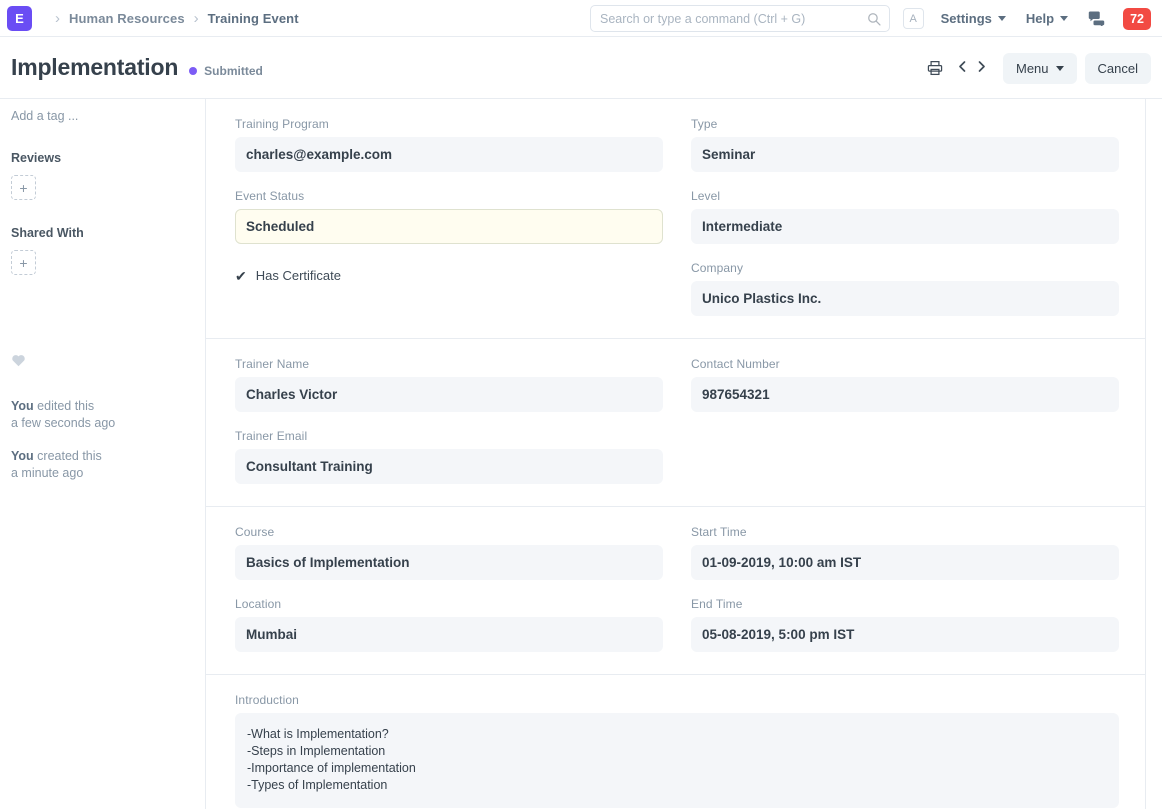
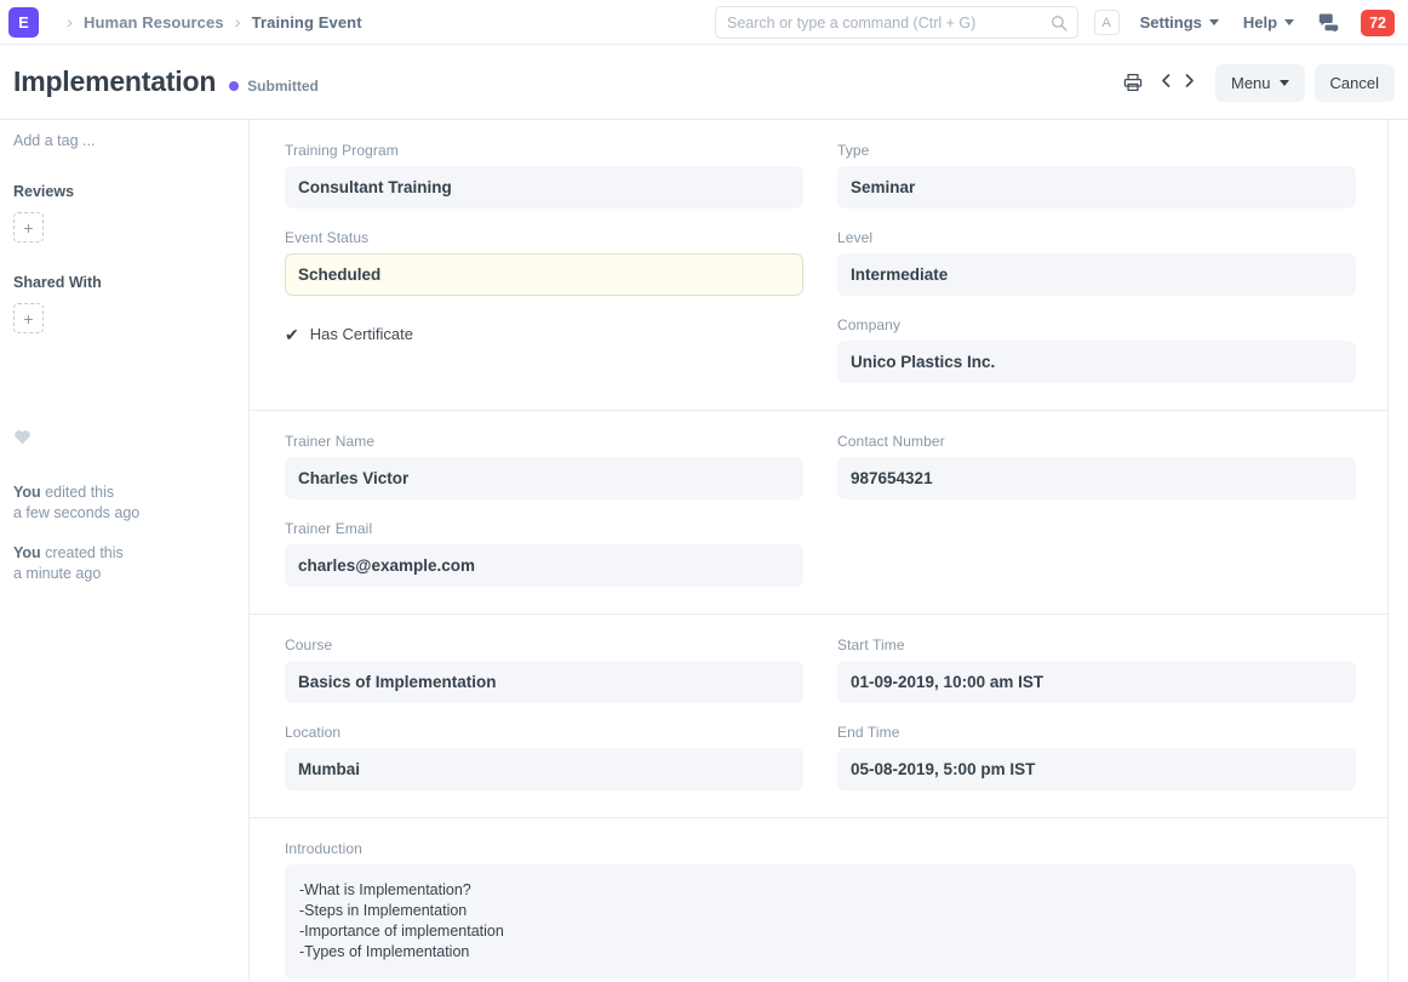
  E
  ›
  Human Resources
  ›
  Training Event
  Search or type a command (Ctrl + G)
  A
  Settings
  Help
  72
  Implementation
  Submitted
  Menu
  Cancel
  Add a tag ...
  Reviews
  +
  Shared With
  +
  You edited this
  a few seconds ago
  You created this
  a minute ago
  Training Program
- charles@example.com
+ Consultant Training
  Event Status
  Scheduled
  ✔
  Has Certificate
  Type
  Seminar
  Level
  Intermediate
  Company
  Unico Plastics Inc.
  Trainer Name
  Charles Victor
  Trainer Email
- Consultant Training
+ charles@example.com
  Contact Number
  987654321
  Course
  Basics of Implementation
  Location
  Mumbai
  Start Time
  01-09-2019, 10:00 am IST
  End Time
  05-08-2019, 5:00 pm IST
  Introduction
  -What is Implementation?
  -Steps in Implementation
  -Importance of implementation
  -Types of Implementation
